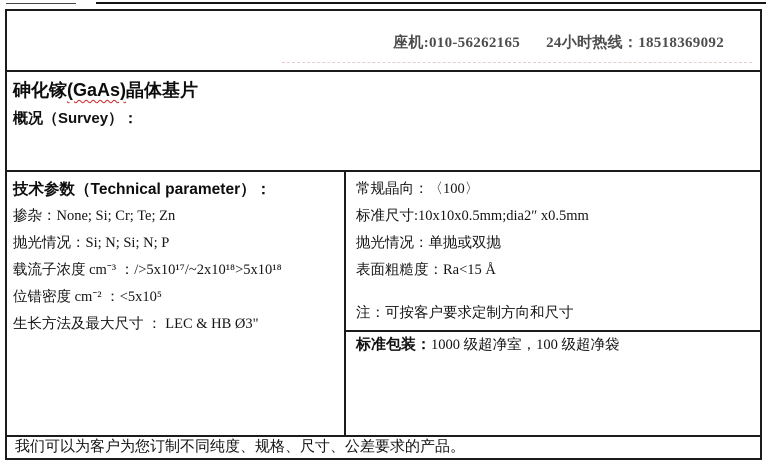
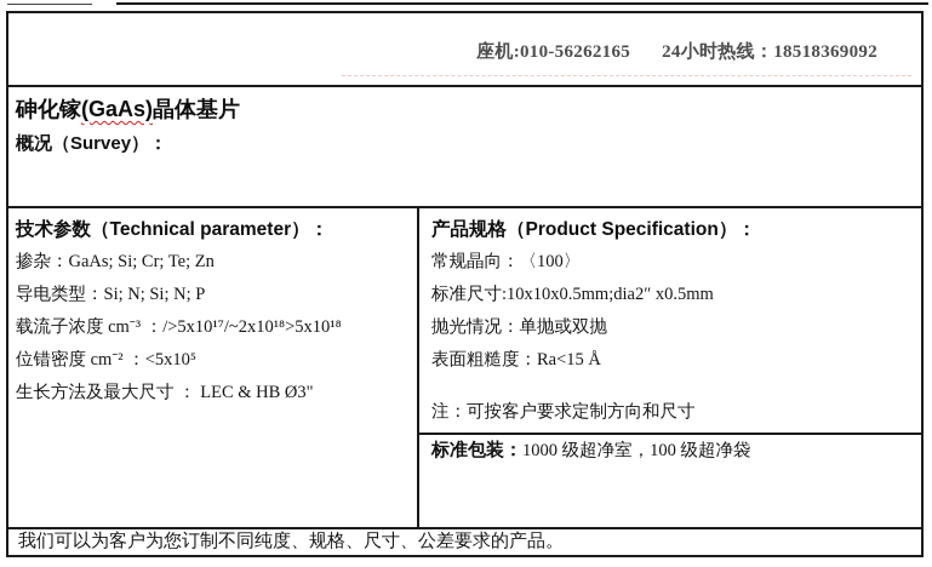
  座机:010-56262165 24小时热线：18518369092
  砷化镓(GaAs)晶体基片
  概况（Survey）：
  技术参数（Technical parameter）：
- 掺杂：None; Si; Cr; Te; Zn
+ 掺杂：GaAs; Si; Cr; Te; Zn
- 抛光情况：Si; N; Si; N; P
+ 导电类型：Si; N; Si; N; P
  载流子浓度 cm⁻³ ：/>5x10¹⁷/~2x10¹⁸>5x10¹⁸
  位错密度 cm⁻² ：<5x10⁵
  生长方法及最大尺寸 ： LEC & HB Ø3"
+ 产品规格（Product Specification）：
  常规晶向：〈100〉
  标准尺寸:10x10x0.5mm;dia2″ x0.5mm
  抛光情况：单抛或双抛
  表面粗糙度：Ra<15 Å
  注：可按客户要求定制方向和尺寸
  标准包装：1000 级超净室，100 级超净袋
  我们可以为客户为您订制不同纯度、规格、尺寸、公差要求的产品。
